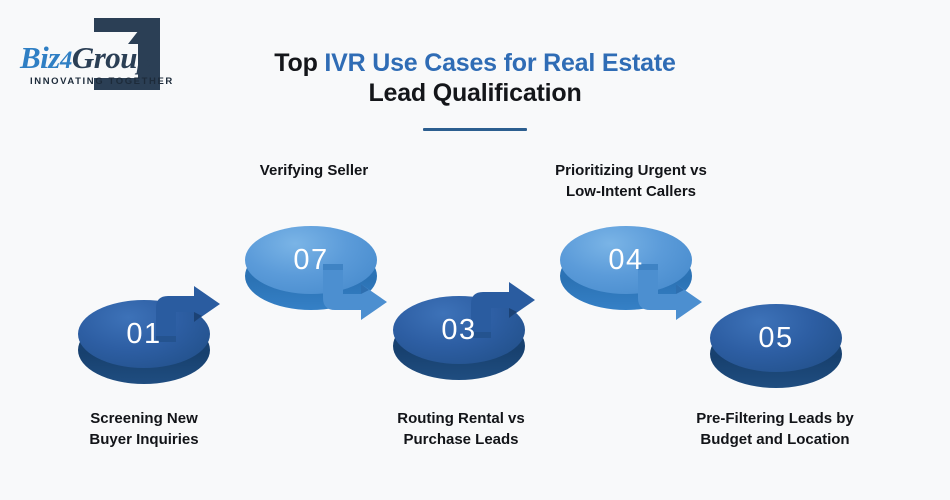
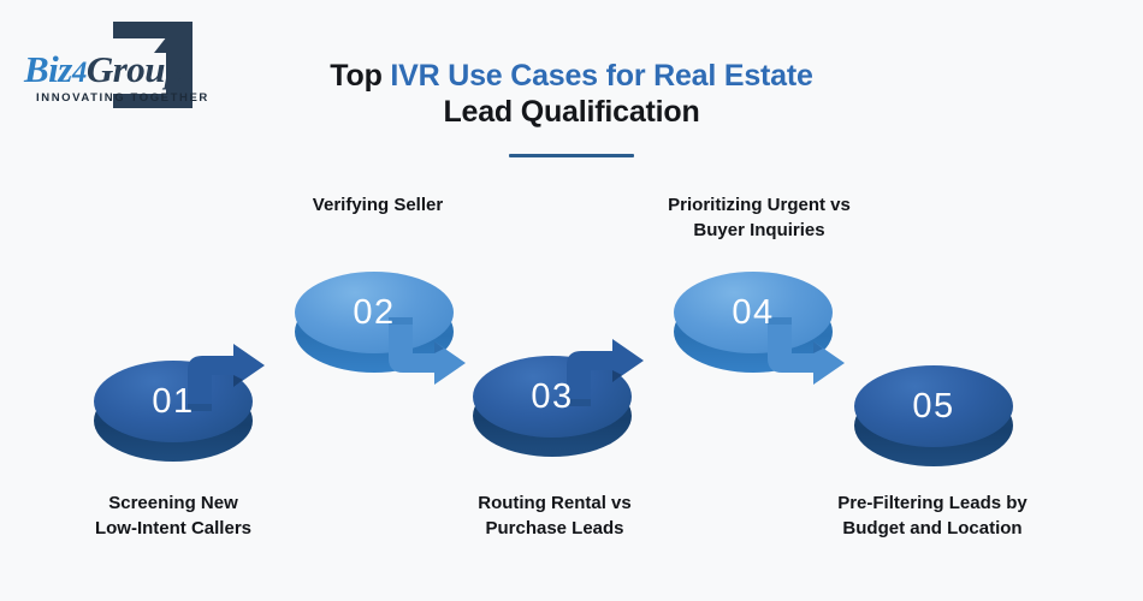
  Biz4Group
  INNOVATING TOGETHER
  Top IVR Use Cases for Real Estate
  Lead Qualification
  01
  Screening New
- Buyer Inquiries
+ Low-Intent Callers
- 07
+ 02
  Verifying Seller
  03
  Routing Rental vs
  Purchase Leads
  04
  Prioritizing Urgent vs
- Low-Intent Callers
+ Buyer Inquiries
  05
  Pre-Filtering Leads by
  Budget and Location
